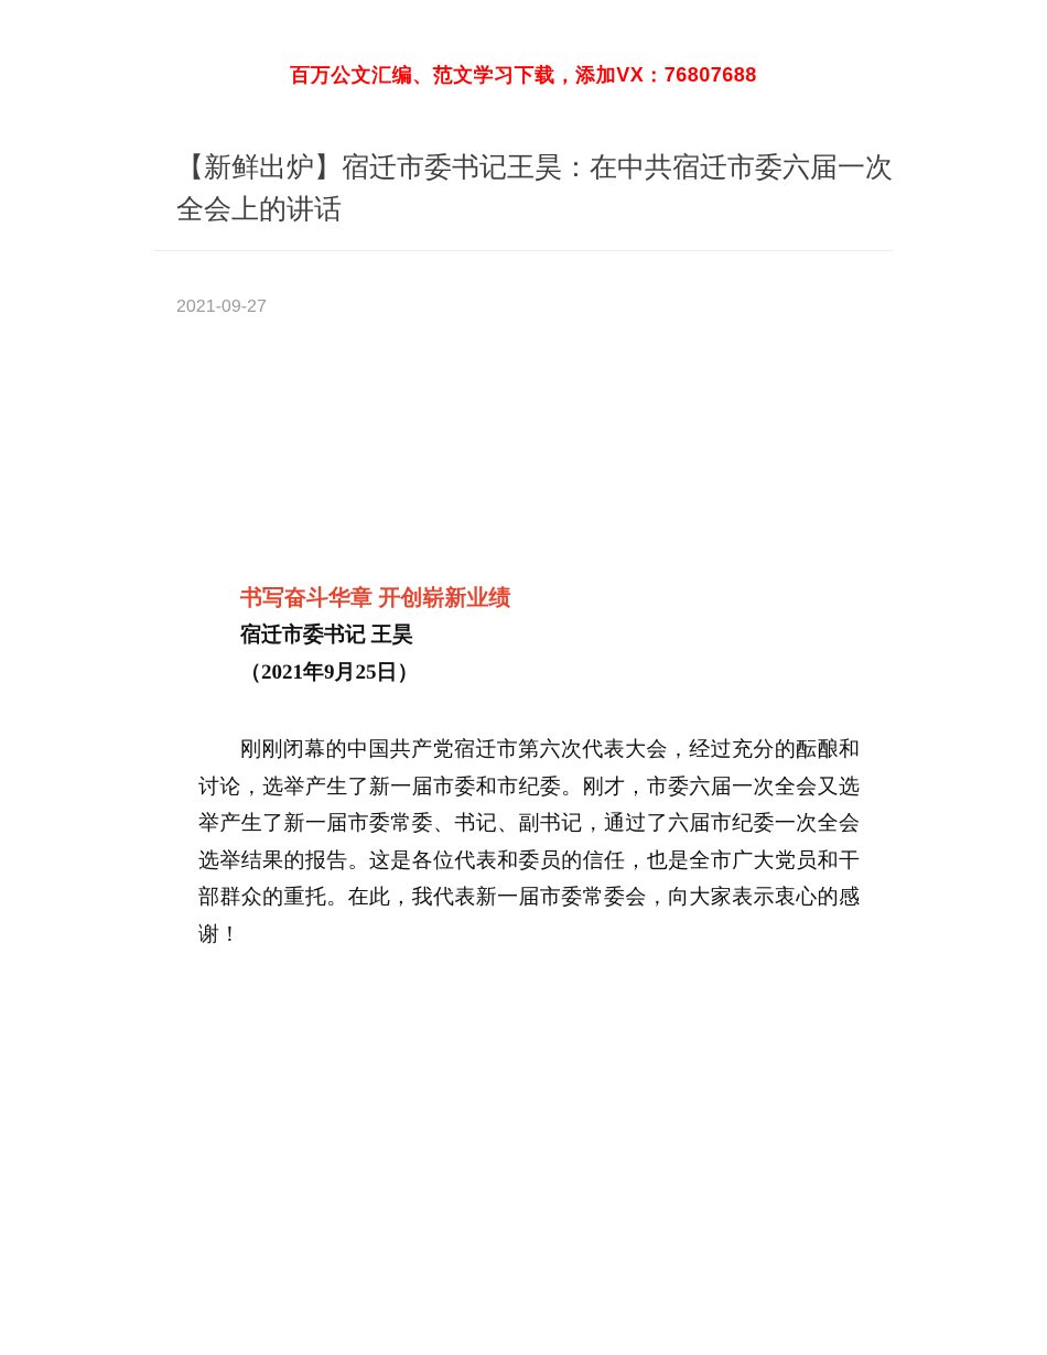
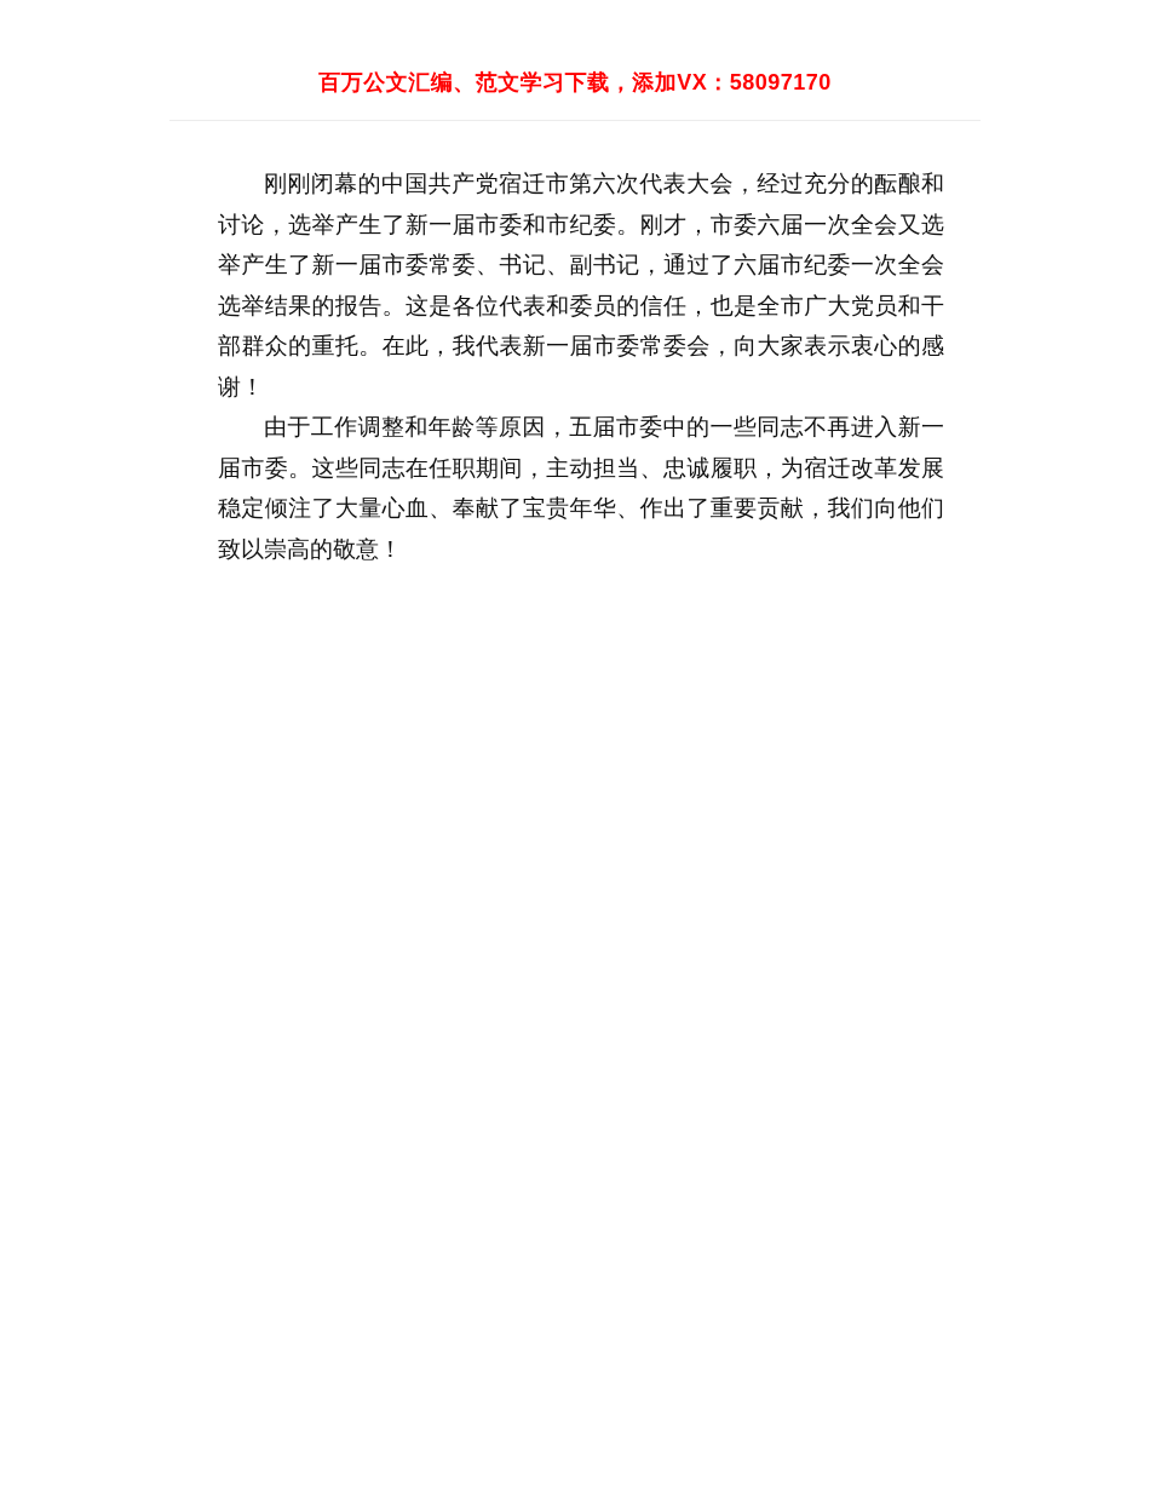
- 百万公文汇编、范文学习下载，添加VX：76807688
+ 百万公文汇编、范文学习下载，添加VX：58097170
- 【新鲜出炉】宿迁市委书记王昊：在中共宿迁市委六届一次全会上的讲话
- 2021-09-27
- 书写奋斗华章 开创崭新业绩
- 宿迁市委书记 王昊
- （2021年9月25日）
  刚刚闭幕的中国共产党宿迁市第六次代表大会，经过充分的酝酿和讨论，选举产生了新一届市委和市纪委。刚才，市委六届一次全会又选举产生了新一届市委常委、书记、副书记，通过了六届市纪委一次全会选举结果的报告。这是各位代表和委员的信任，也是全市广大党员和干部群众的重托。在此，我代表新一届市委常委会，向大家表示衷心的感谢！
+ 由于工作调整和年龄等原因，五届市委中的一些同志不再进入新一届市委。这些同志在任职期间，主动担当、忠诚履职，为宿迁改革发展稳定倾注了大量心血、奉献了宝贵年华、作出了重要贡献，我们向他们致以崇高的敬意！
